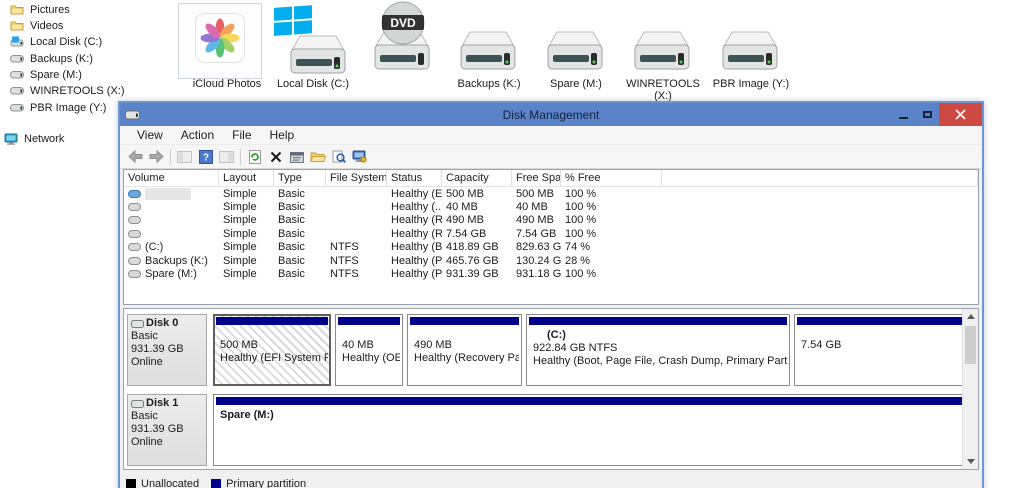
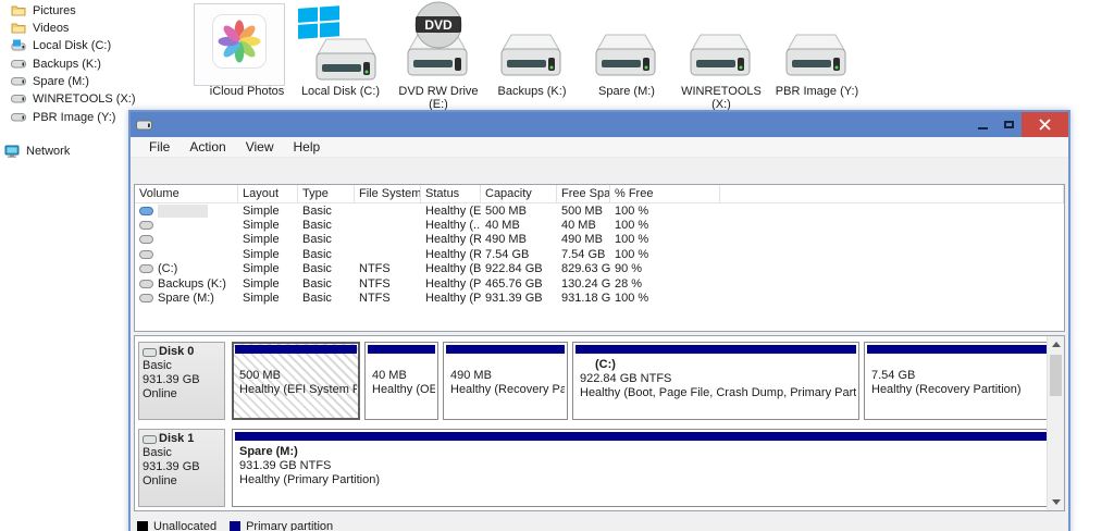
  Pictures
  Videos
  Local Disk (C:)
  Backups (K:)
  Spare (M:)
  WINRETOOLS (X:)
  PBR Image (Y:)
  Network
  iCloud Photos
  Local Disk (C:)
  DVD
+ DVD RW Drive (E:)
  Backups (K:)
  Spare (M:)
  WINRETOOLS (X:)
  PBR Image (Y:)
- Disk Management
- View
+ File
  Action
- File
+ View
  Help
- ?
  Volume
  Layout
  Type
  File System
  Status
  Capacity
  Free Spa
  % Free
  Simple
  Basic
  Healthy (E
  500 MB
  500 MB
  100 %
  Simple
  Basic
  Healthy (..
  40 MB
  40 MB
  100 %
  Simple
  Basic
  Healthy (R
  490 MB
  490 MB
  100 %
  Simple
  Basic
  Healthy (R
  7.54 GB
  7.54 GB
  100 %
  (C:)
  Simple
  Basic
  NTFS
  Healthy (B
- 418.89 GB
+ 922.84 GB
  829.63 G
- 74 %
+ 90 %
  Backups (K:)
  Simple
  Basic
  NTFS
  Healthy (P
  465.76 GB
  130.24 G
  28 %
  Spare (M:)
  Simple
  Basic
  NTFS
  Healthy (P
  931.39 GB
  931.18 G
  100 %
  Disk 0
  Basic
  931.39 GB
  Online
  500 MB
  40 MB
  490 MB
  (C:)
  922.84 GB NTFS
  Healthy (Boot, Page File, Crash Dump, Primary Part
  7.54 GB
+ Healthy (Recovery Partition)
  Disk 1
  Basic
  931.39 GB
  Online
  Spare (M:)
+ 931.39 GB NTFS
+ Healthy (Primary Partition)
  Unallocated
  Primary partition
